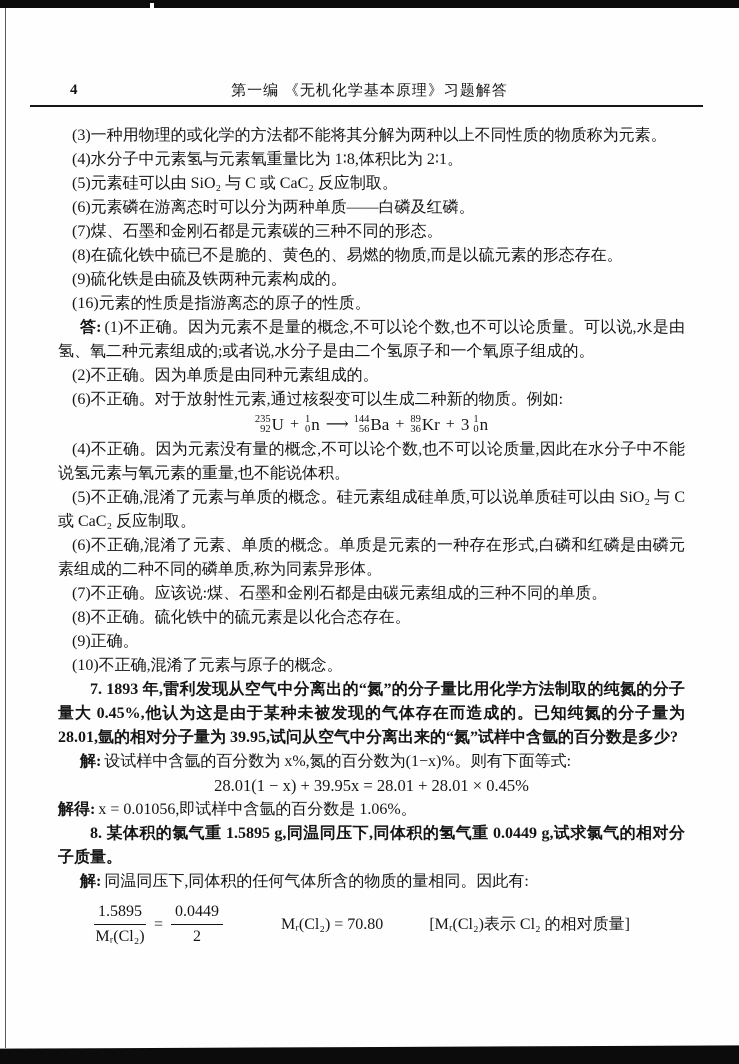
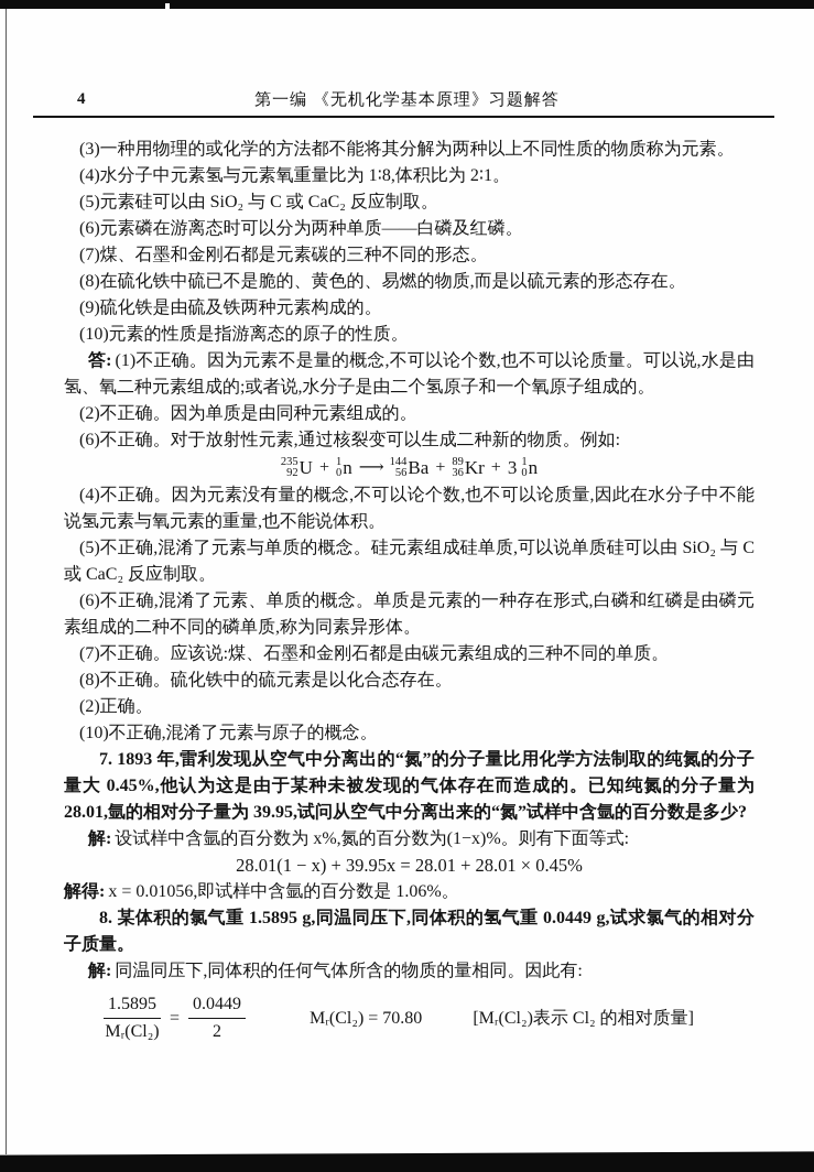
  4
  第一编 《无机化学基本原理》习题解答
  (3)一种用物理的或化学的方法都不能将其分解为两种以上不同性质的物质称为元素。
  (4)水分子中元素氢与元素氧重量比为 1∶8,体积比为 2∶1。
  (5)元素硅可以由 SiO₂ 与 C 或 CaC₂ 反应制取。
  (6)元素磷在游离态时可以分为两种单质——白磷及红磷。
  (7)煤、石墨和金刚石都是元素碳的三种不同的形态。
  (8)在硫化铁中硫已不是脆的、黄色的、易燃的物质,而是以硫元素的形态存在。
  (9)硫化铁是由硫及铁两种元素构成的。
- (16)元素的性质是指游离态的原子的性质。
+ (10)元素的性质是指游离态的原子的性质。
  答: (1)不正确。因为元素不是量的概念,不可以论个数,也不可以论质量。可以说,水是由氢、氧二种元素组成的;或者说,水分子是由二个氢原子和一个氧原子组成的。
  (2)不正确。因为单质是由同种元素组成的。
  (6)不正确。对于放射性元素,通过核裂变可以生成二种新的物质。例如:
  235
  92
  U
  +
  1
  0
  n
  ⟶
  144
  56
  Ba
  +
  89
  36
  Kr
  +
  3
  1
  0
  n
  (4)不正确。因为元素没有量的概念,不可以论个数,也不可以论质量,因此在水分子中不能说氢元素与氧元素的重量,也不能说体积。
  (5)不正确,混淆了元素与单质的概念。硅元素组成硅单质,可以说单质硅可以由 SiO₂ 与 C 或 CaC₂ 反应制取。
  (6)不正确,混淆了元素、单质的概念。单质是元素的一种存在形式,白磷和红磷是由磷元素组成的二种不同的磷单质,称为同素异形体。
  (7)不正确。应该说:煤、石墨和金刚石都是由碳元素组成的三种不同的单质。
  (8)不正确。硫化铁中的硫元素是以化合态存在。
- (9)正确。
+ (2)正确。
  (10)不正确,混淆了元素与原子的概念。
  7. 1893 年,雷利发现从空气中分离出的“氮”的分子量比用化学方法制取的纯氮的分子量大 0.45%,他认为这是由于某种未被发现的气体存在而造成的。已知纯氮的分子量为 28.01,氩的相对分子量为 39.95,试问从空气中分离出来的“氮”试样中含氩的百分数是多少?
  解: 设试样中含氩的百分数为 x%,氮的百分数为(1−x)%。则有下面等式:
  28.01(1 − x) + 39.95x = 28.01 + 28.01 × 0.45%
  解得: x = 0.01056,即试样中含氩的百分数是 1.06%。
  8. 某体积的氯气重 1.5895 g,同温同压下,同体积的氢气重 0.0449 g,试求氯气的相对分子质量。
  解: 同温同压下,同体积的任何气体所含的物质的量相同。因此有:
  1.5895
  Mᵣ(Cl₂)
  =
  0.0449
  2
  Mᵣ(Cl₂) = 70.80
  [Mᵣ(Cl₂)表示 Cl₂ 的相对质量]
